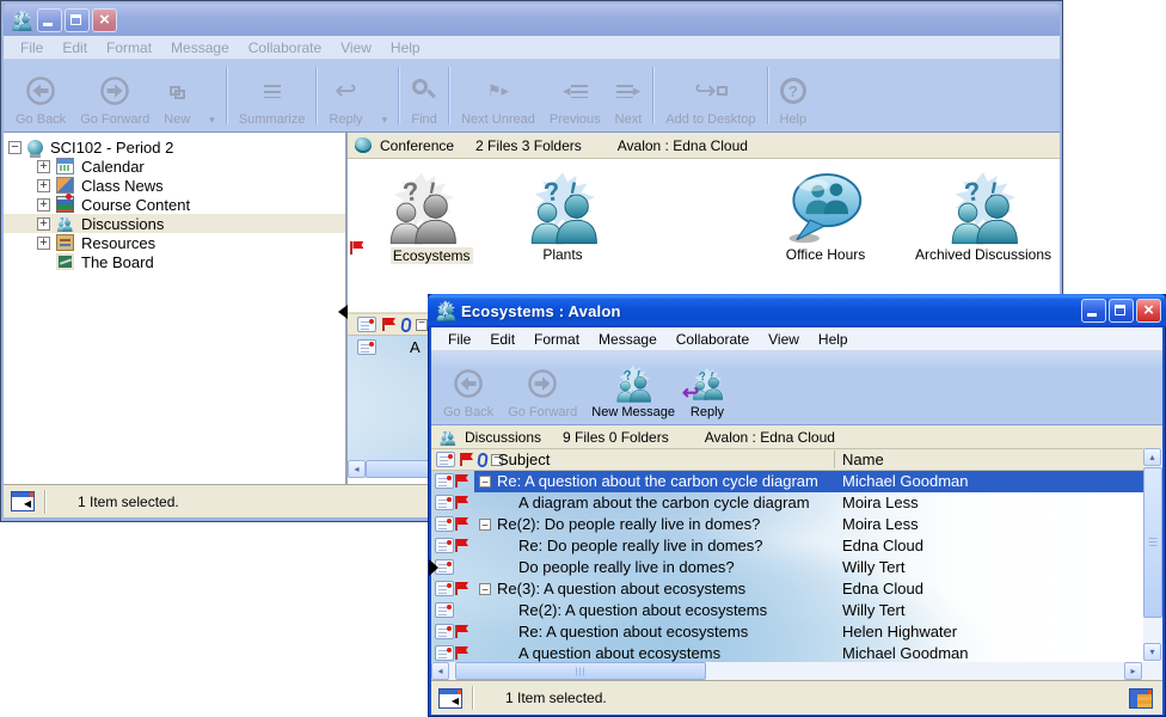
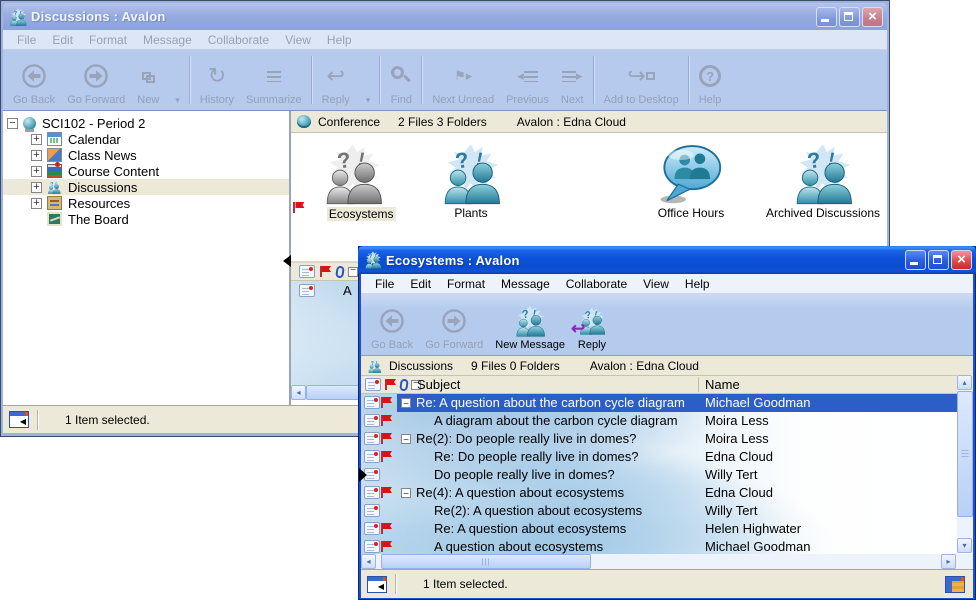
+ Discussions : Avalon
  File
  Edit
  Format
  Message
  Collaborate
  View
  Help
  Go Back
  Go Forward
  New
  ▾
+ ↻
+ History
  Summarize
  ↩
  Reply
  ▾
  Find
  ⚑▸
  Next Unread
  ◂
  Previous
  ▸
  Next
  ↪
  Add to Desktop
  ?
  Help
  SCI102 - Period 2
  Calendar
  Class News
  Course Content
  Discussions
  Resources
  The Board
  Conference
  2 Files 3 Folders
  Avalon : Edna Cloud
  Ecosystems
  Plants
  Office Hours
  Archived Discussions
  A
  ◂
  1 Item selected.
  Ecosystems : Avalon
  File
  Edit
  Format
  Message
  Collaborate
  View
  Help
  Go Back
  Go Forward
  New Message
  ↩
  Reply
  Discussions
  9 Files 0 Folders
  Avalon : Edna Cloud
  Subject
  Name
  Re: A question about the carbon cycle diagram
  Michael Goodman
  A diagram about the carbon cycle diagram
  Moira Less
  Re(2): Do people really live in domes?
  Moira Less
  Re: Do people really live in domes?
  Edna Cloud
  Do people really live in domes?
  Willy Tert
- Re(3): A question about ecosystems
+ Re(4): A question about ecosystems
  Edna Cloud
  Re(2): A question about ecosystems
  Willy Tert
  Re: A question about ecosystems
  Helen Highwater
  A question about ecosystems
  Michael Goodman
  ◂
  ▸
  1 Item selected.
  ▴
  ▾
